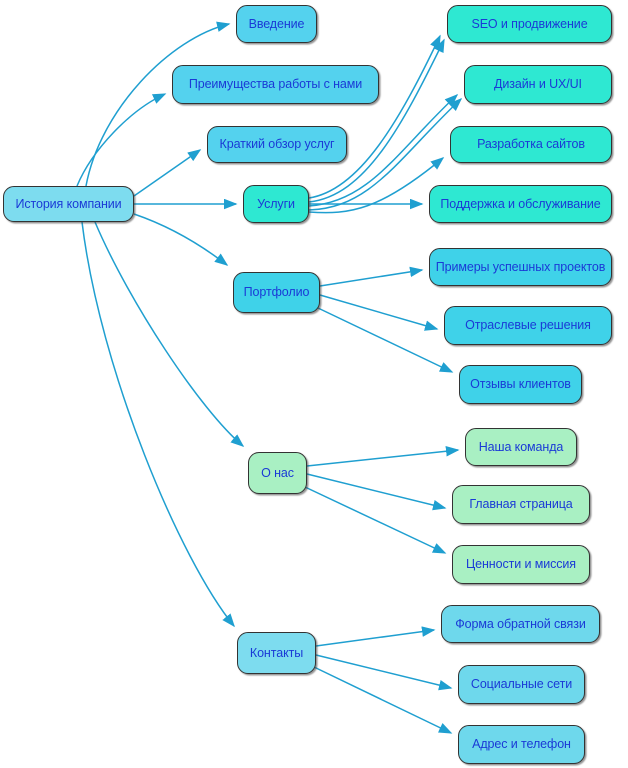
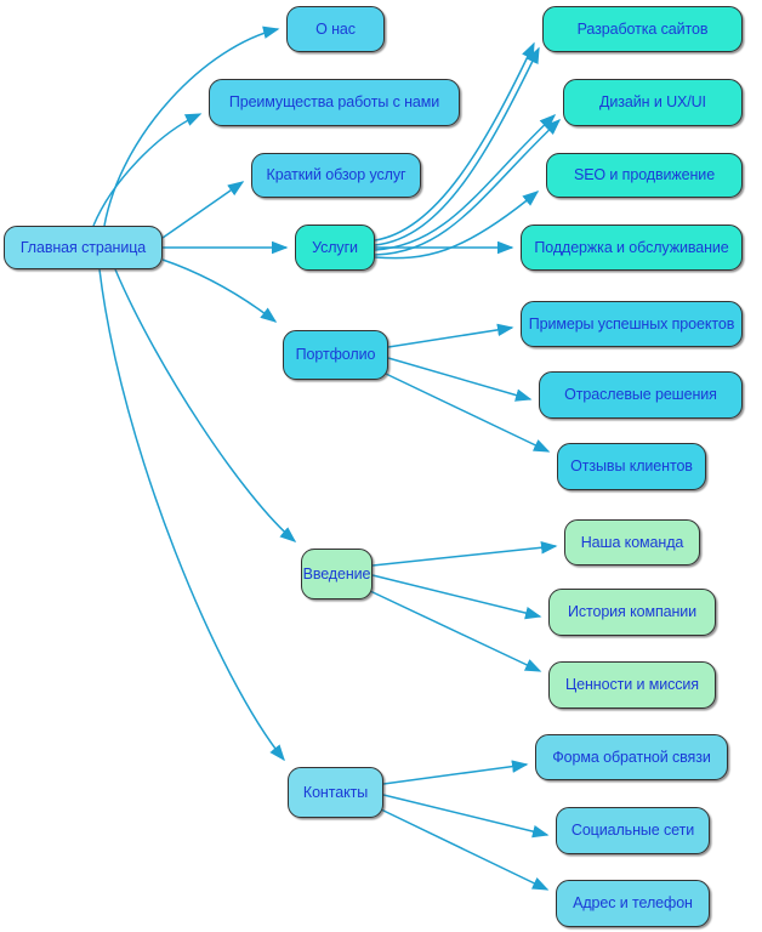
- История компании
+ Главная страница
- Введение
+ О нас
  Преимущества работы с нами
  Краткий обзор услуг
  Услуги
- SEO и продвижение
+ Разработка сайтов
  Дизайн и UX/UI
- Разработка сайтов
+ SEO и продвижение
  Поддержка и обслуживание
  Портфолио
  Примеры успешных проектов
  Отраслевые решения
  Отзывы клиентов
- О нас
+ Введение
  Наша команда
- Главная страница
+ История компании
  Ценности и миссия
  Контакты
  Форма обратной связи
  Социальные сети
  Адрес и телефон
